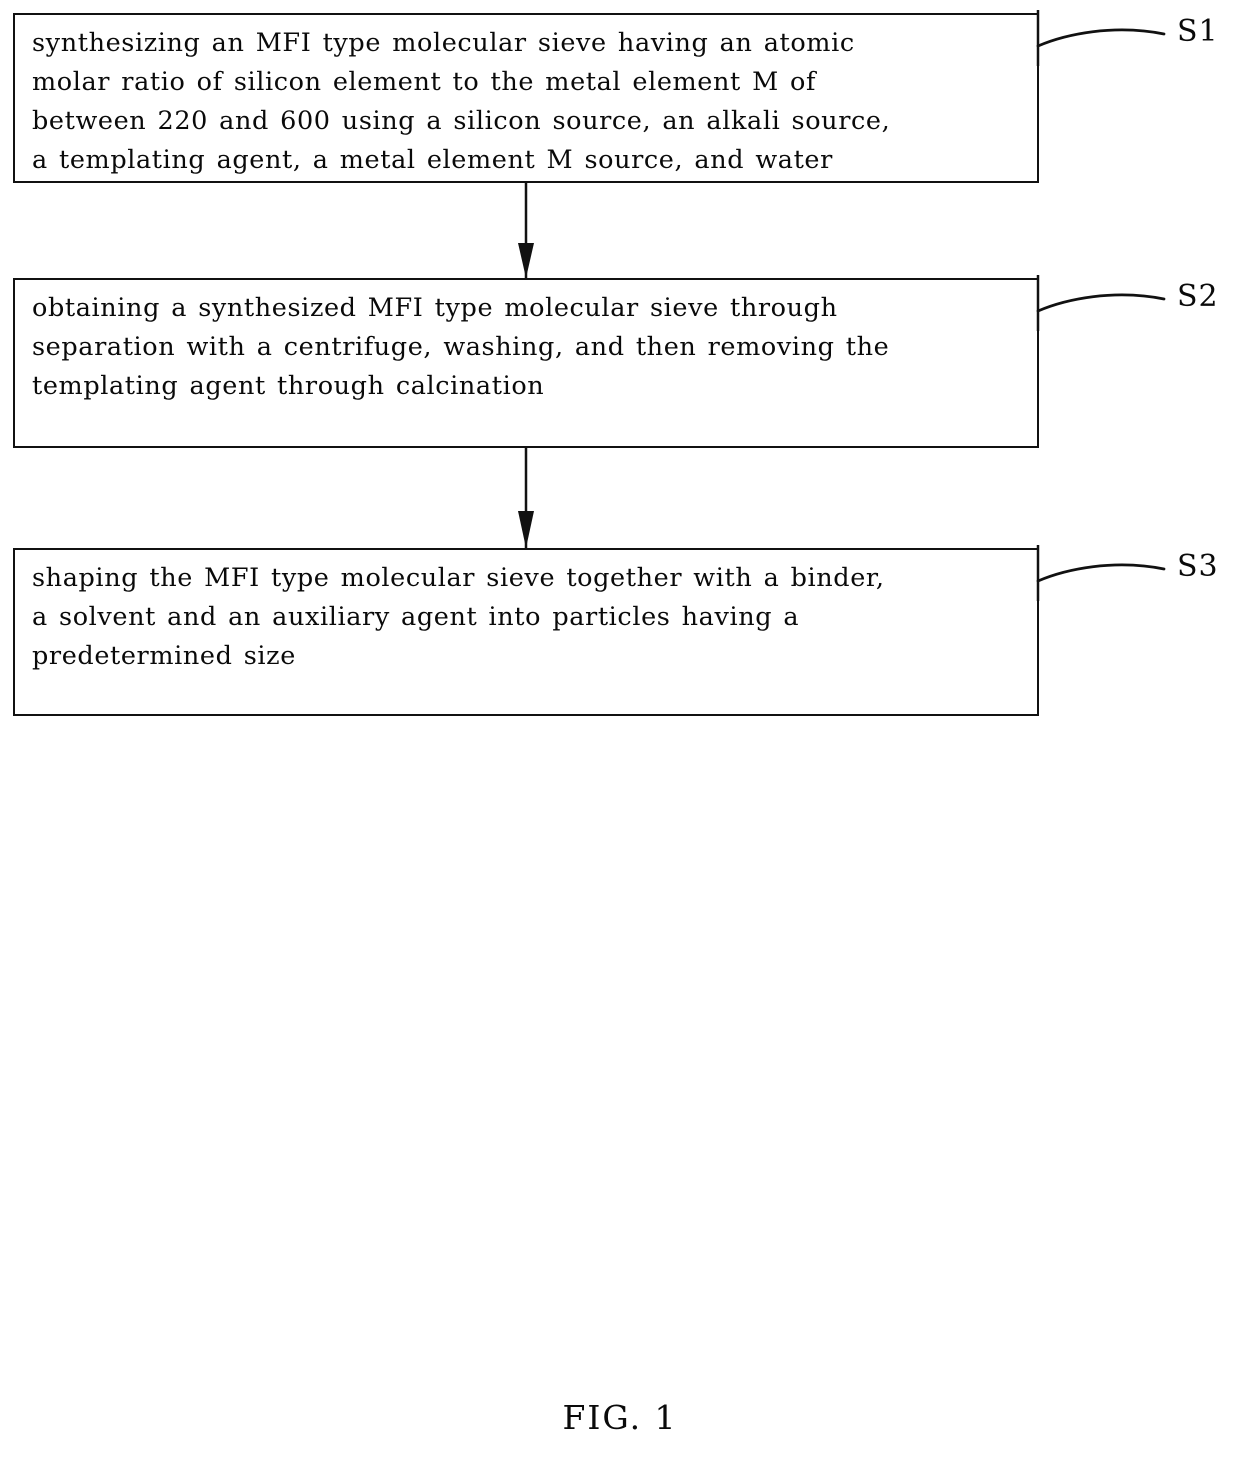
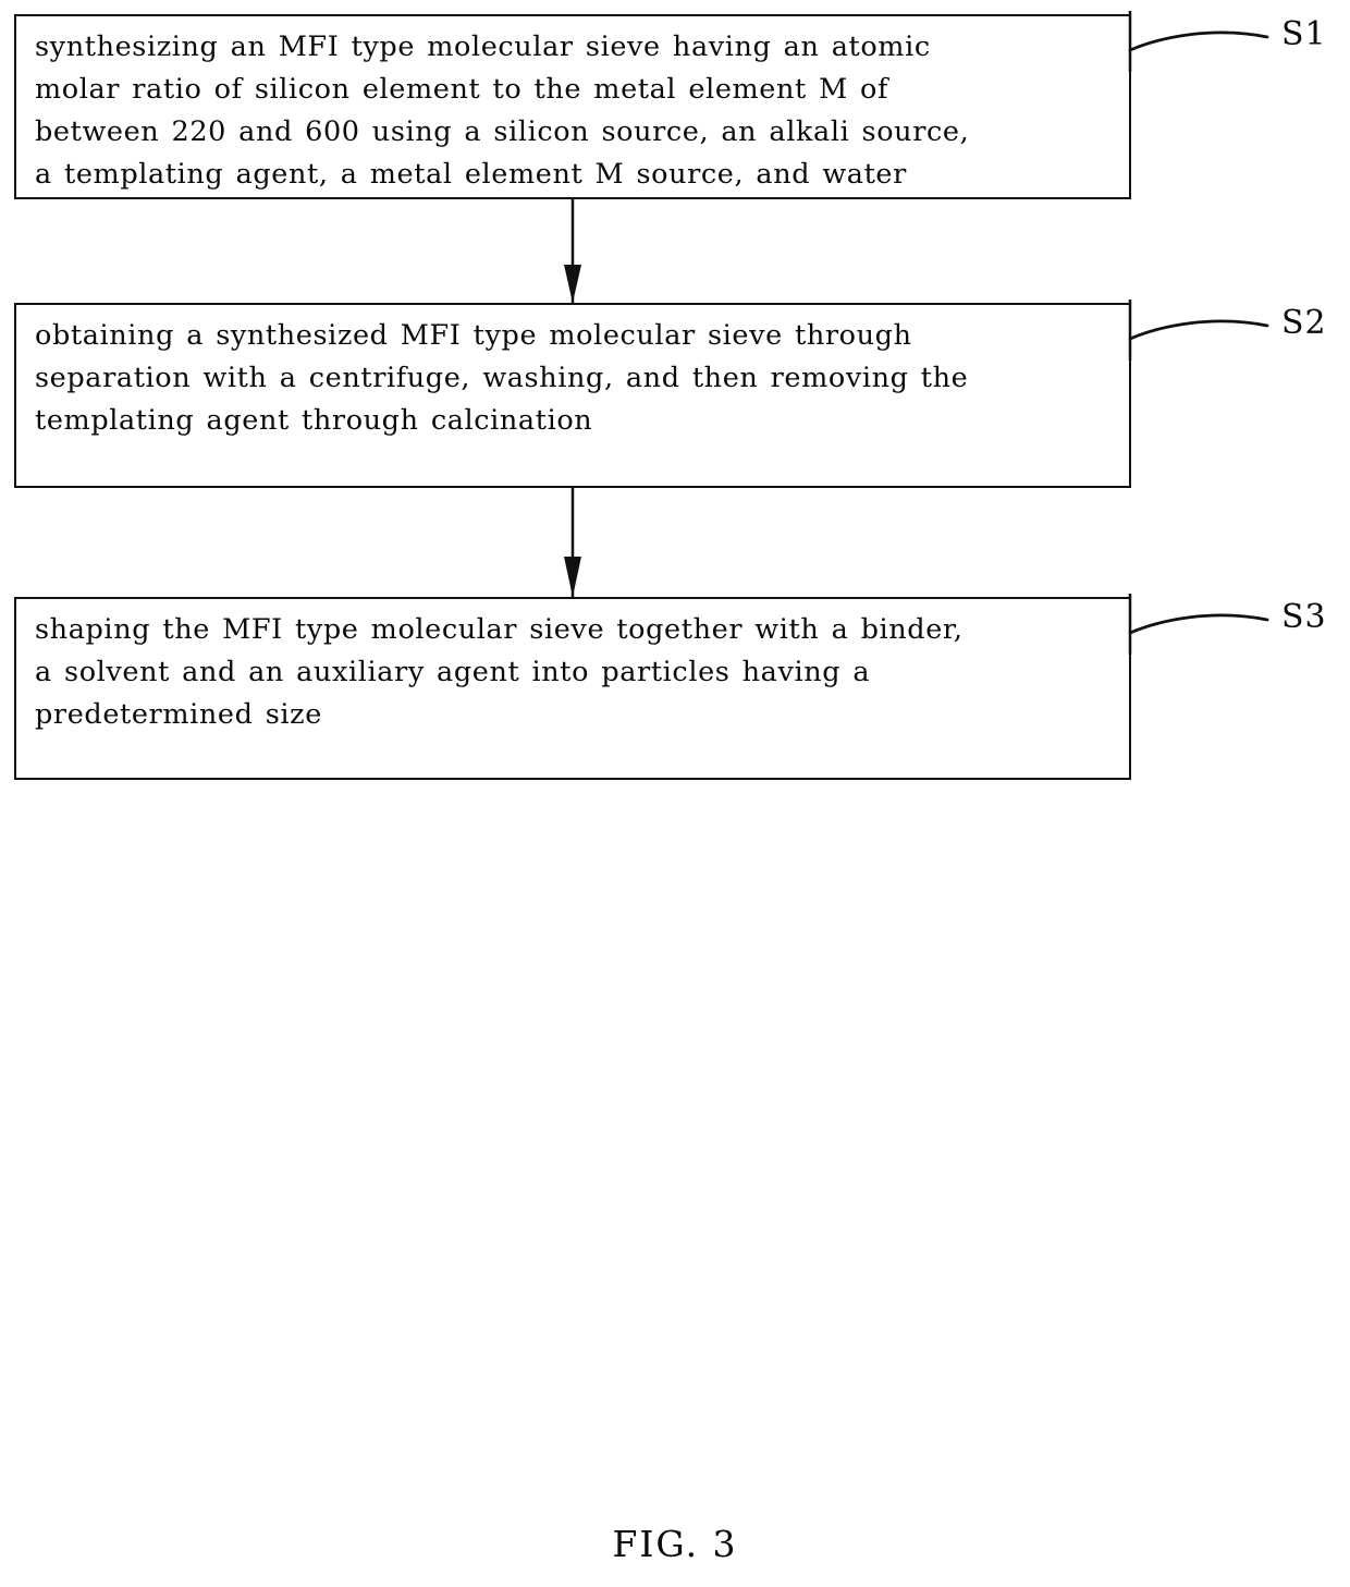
  synthesizing an MFI type molecular sieve having an atomic
  molar ratio of silicon element to the metal element M of
  between 220 and 600 using a silicon source, an alkali source,
  a templating agent, a metal element M source, and water
  S1
  obtaining a synthesized MFI type molecular sieve through
  separation with a centrifuge, washing, and then removing the
  templating agent through calcination
  S2
  shaping the MFI type molecular sieve together with a binder,
  a solvent and an auxiliary agent into particles having a
  predetermined size
  S3
- FIG. 1
+ FIG. 3
